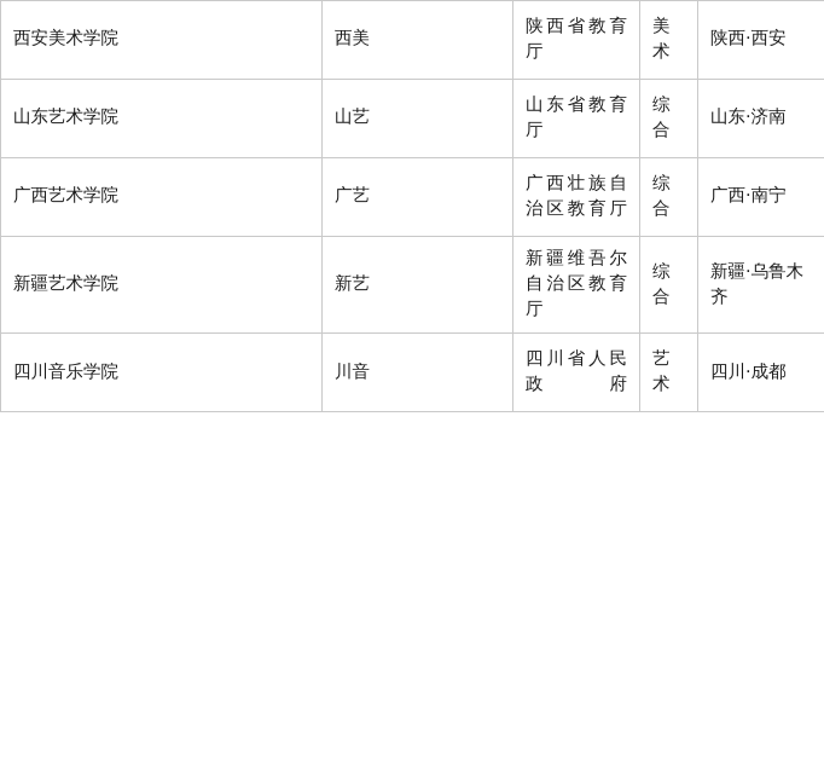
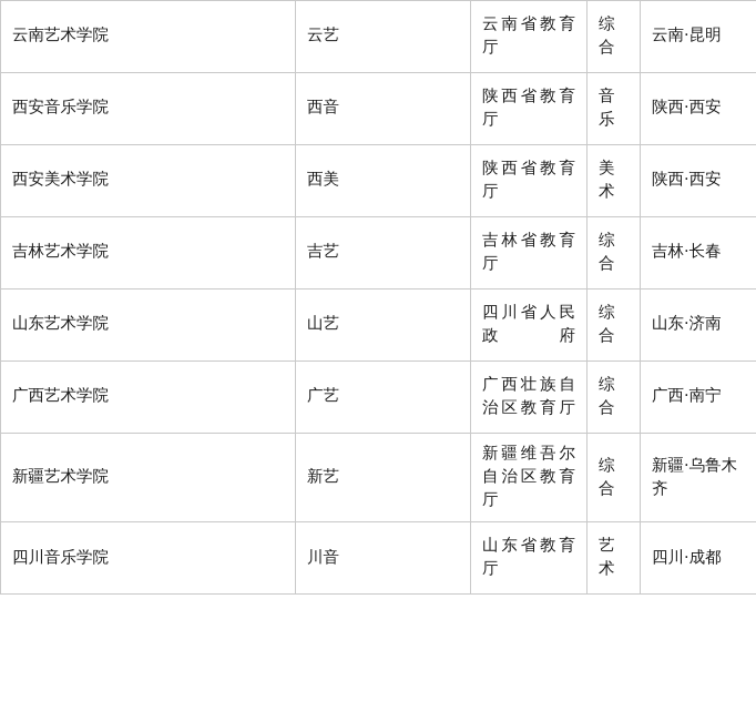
+ 云南艺术学院	云艺	云南省教育厅	综合	云南·昆明
+ 西安音乐学院	西音	陕西省教育厅	音乐	陕西·西安
  西安美术学院	西美	陕西省教育厅	美术	陕西·西安
+ 吉林艺术学院	吉艺	吉林省教育厅	综合	吉林·长春
- 山东艺术学院	山艺	山东省教育厅	综合	山东·济南
+ 山东艺术学院	山艺	四川省人民政府	综合	山东·济南
  广西艺术学院	广艺	广西壮族自治区教育厅	综合	广西·南宁
  新疆艺术学院	新艺	新疆维吾尔自治区教育厅	综合	新疆·乌鲁木齐
- 四川音乐学院	川音	四川省人民政府	艺术	四川·成都
+ 四川音乐学院	川音	山东省教育厅	艺术	四川·成都
